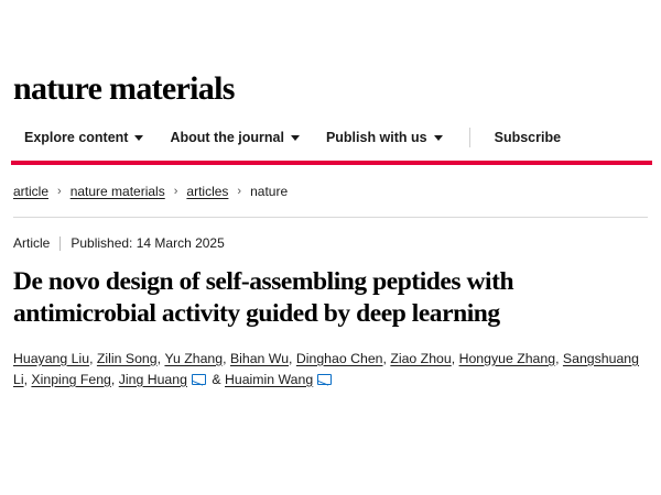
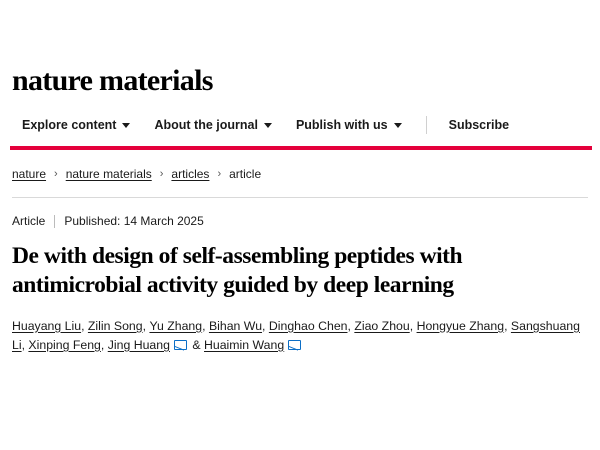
  nature materials
  Explore content
  About the journal
  Publish with us
  Subscribe
- article
+ nature
  ›
  nature materials
  ›
  articles
  ›
- nature
+ article
  Article
  Published: 14 March 2025
- De novo design of self-assembling peptides with antimicrobial activity guided by deep learning
+ De with design of self-assembling peptides with antimicrobial activity guided by deep learning
  Huayang Liu, Zilin Song, Yu Zhang, Bihan Wu, Dinghao Chen, Ziao Zhou, Hongyue Zhang, Sangshuang Li, Xinping Feng, Jing Huang & Huaimin Wang
